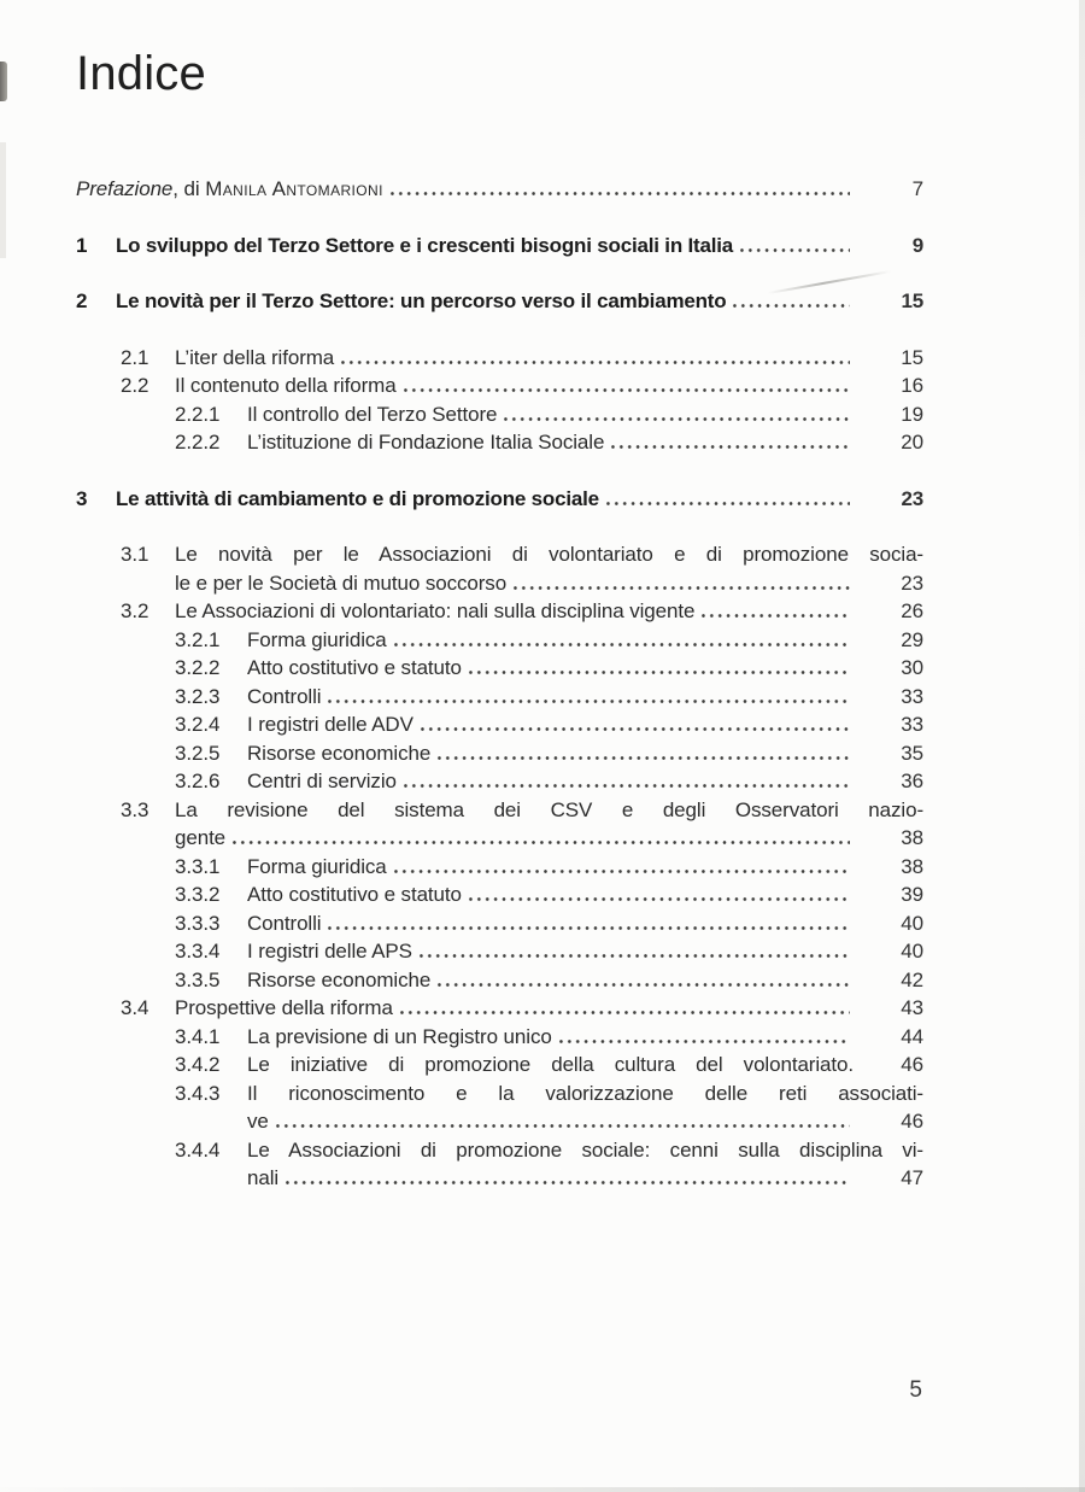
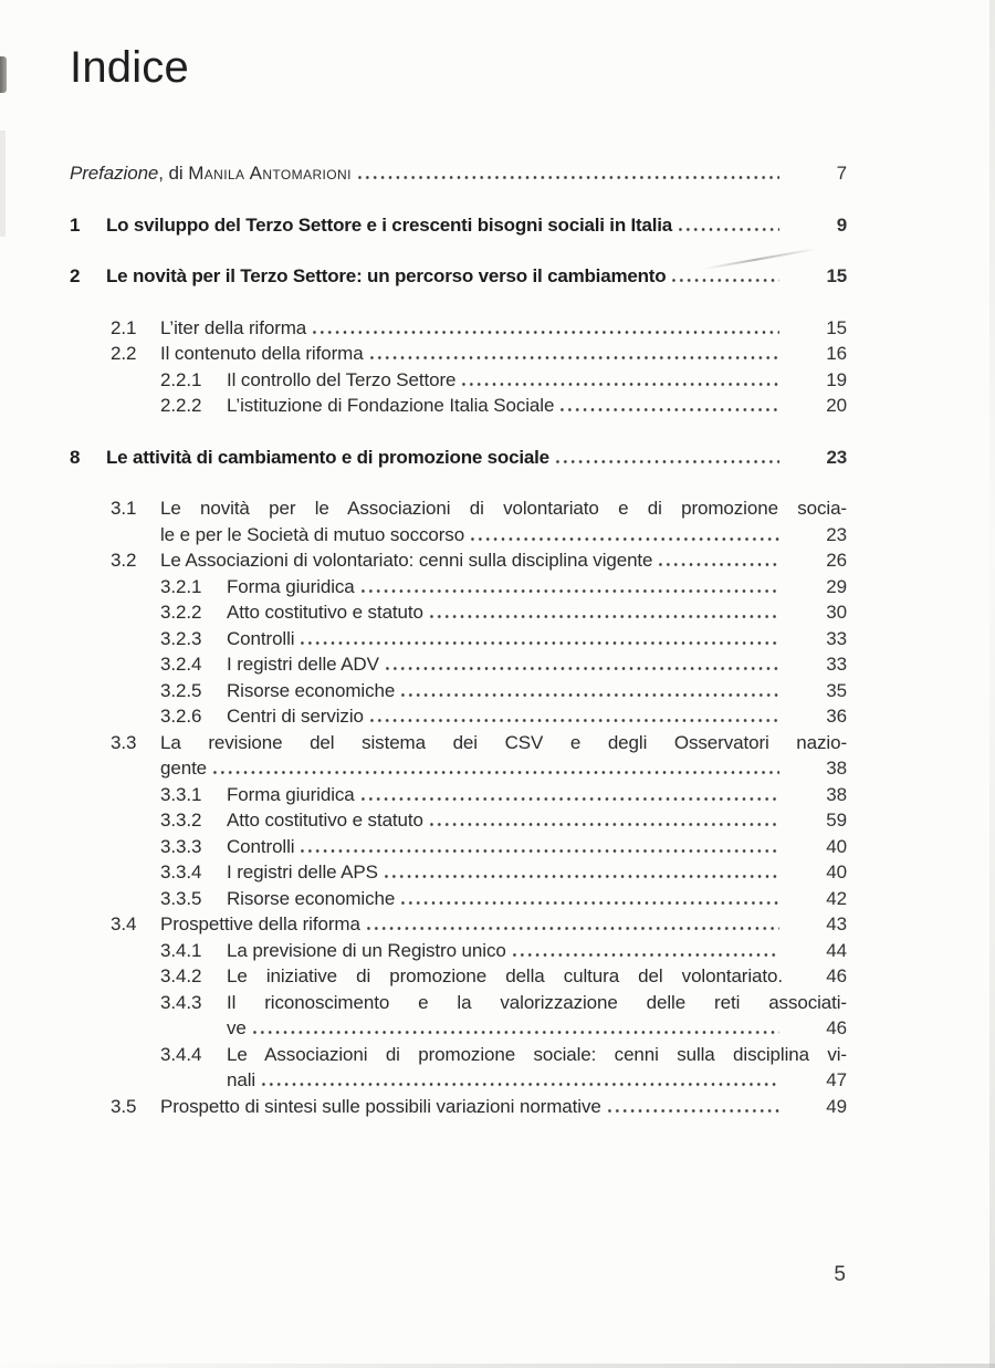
  Indice
  Prefazione, di Manila Antomarioni
  7
  1
  Lo sviluppo del Terzo Settore e i crescenti bisogni sociali in Italia
  9
  2
  Le novità per il Terzo Settore: un percorso verso il cambiamento
  15
  2.1
  L’iter della riforma
  15
  2.2
  Il contenuto della riforma
  16
  2.2.1
  Il controllo del Terzo Settore
  19
  2.2.2
  L’istituzione di Fondazione Italia Sociale
  20
- 3
+ 8
  Le attività di cambiamento e di promozione sociale
  23
  3.1
  Le novità per le Associazioni di volontariato e di promozione socia-
  le e per le Società di mutuo soccorso
  23
  3.2
- Le Associazioni di volontariato: nali sulla disciplina vigente
+ Le Associazioni di volontariato: cenni sulla disciplina vigente
  26
  3.2.1
  Forma giuridica
  29
  3.2.2
  Atto costitutivo e statuto
  30
  3.2.3
  Controlli
  33
  3.2.4
  I registri delle ADV
  33
  3.2.5
  Risorse economiche
  35
  3.2.6
  Centri di servizio
  36
  3.3
  La revisione del sistema dei CSV e degli Osservatori nazio-
  gente
  38
  3.3.1
  Forma giuridica
  38
  3.3.2
  Atto costitutivo e statuto
- 39
+ 59
  3.3.3
  Controlli
  40
  3.3.4
  I registri delle APS
  40
  3.3.5
  Risorse economiche
  42
  3.4
  Prospettive della riforma
  43
  3.4.1
  La previsione di un Registro unico
  44
  3.4.2
  Le iniziative di promozione della cultura del volontariato.
  46
  3.4.3
  Il riconoscimento e la valorizzazione delle reti associati-
  ve
  46
  3.4.4
  Le Associazioni di promozione sociale: cenni sulla disciplina vi-
  nali
  47
+ 3.5
+ Prospetto di sintesi sulle possibili variazioni normative
+ 49
  5
